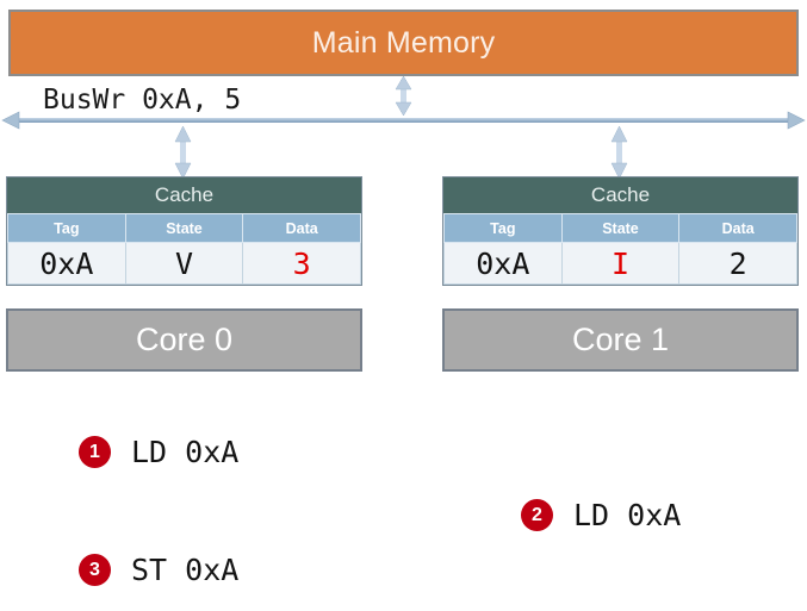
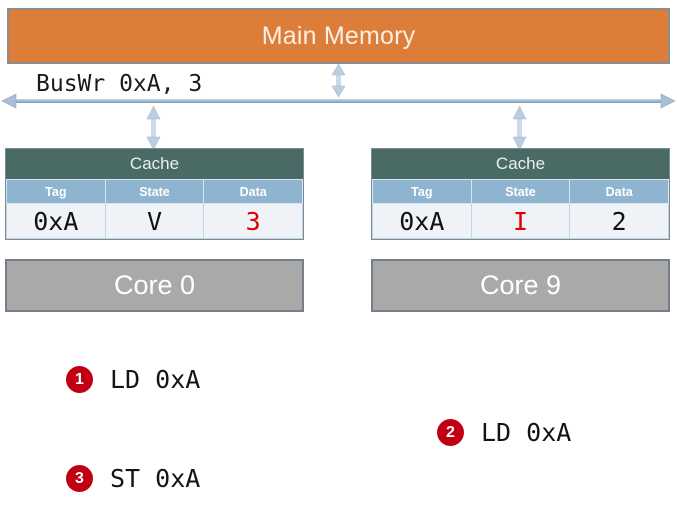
  Main Memory
- BusWr 0xA, 5
+ BusWr 0xA, 3
  Cache
  Tag	State	Data
  0xA	V	3
  Core 0
  Cache
  Tag	State	Data
  0xA	I	2
- Core 1
+ Core 9
  1
  LD 0xA
  2
  LD 0xA
  3
  ST 0xA
